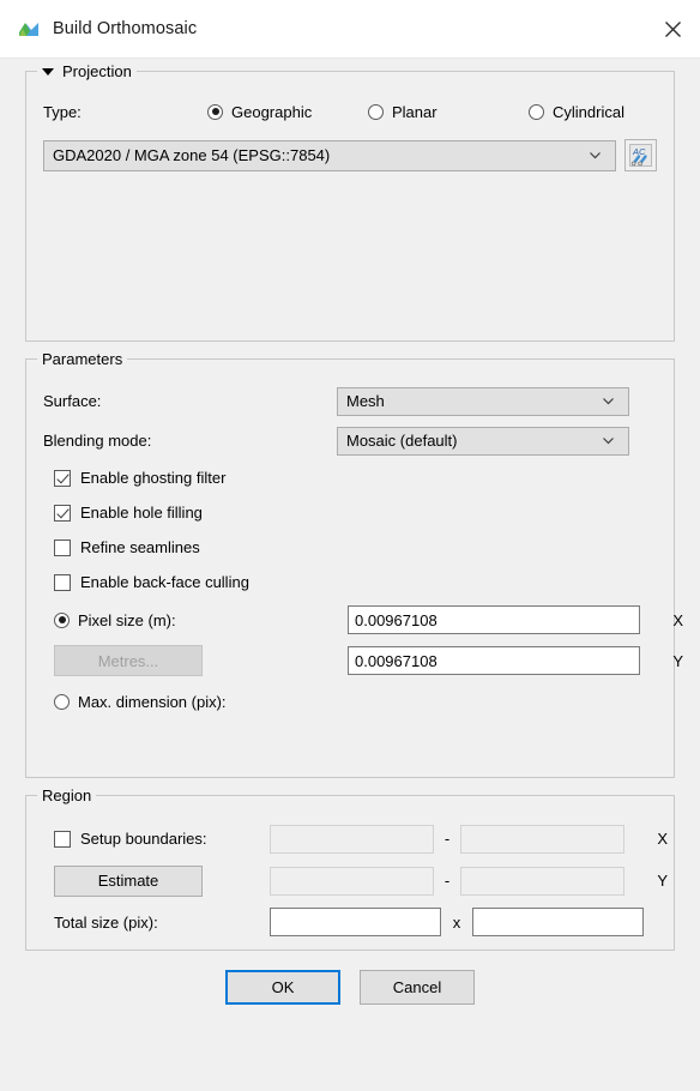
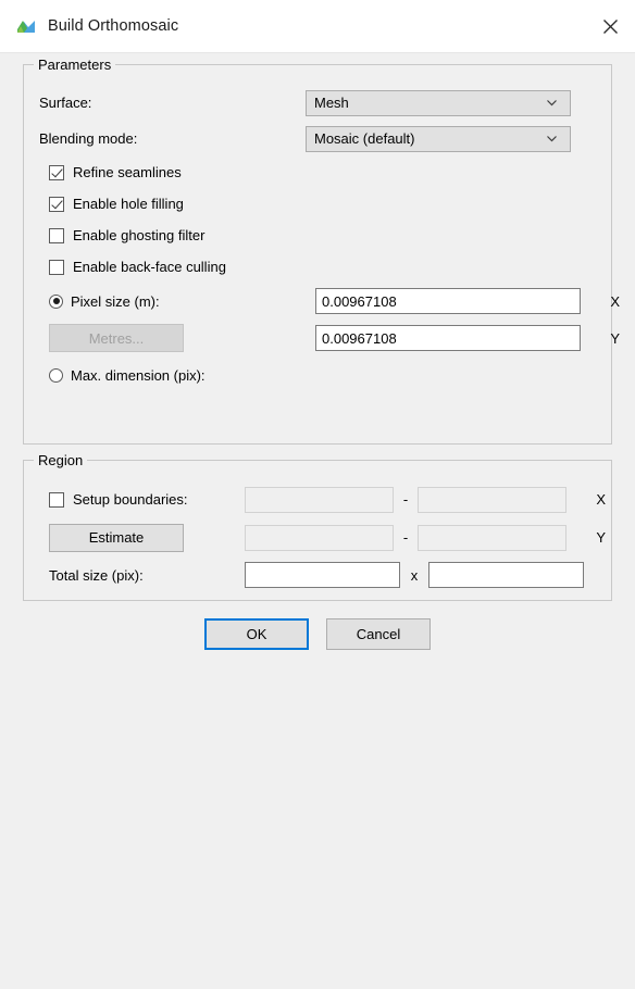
  Build Orthomosaic
- Projection
- Type:
- Geographic
- Planar
- Cylindrical
- GDA2020 / MGA zone 54 (EPSG::7854)
- AC
  Parameters
  Surface:
  Mesh
  Blending mode:
  Mosaic (default)
- Enable ghosting filter
+ Refine seamlines
  Enable hole filling
- Refine seamlines
+ Enable ghosting filter
  Enable back-face culling
  Pixel size (m):
  0.00967108
  X
  Metres...
  0.00967108
  Y
  Max. dimension (pix):
  Region
  Setup boundaries:
  -
  X
  Estimate
  -
  Y
  Total size (pix):
  x
  OK
  Cancel
